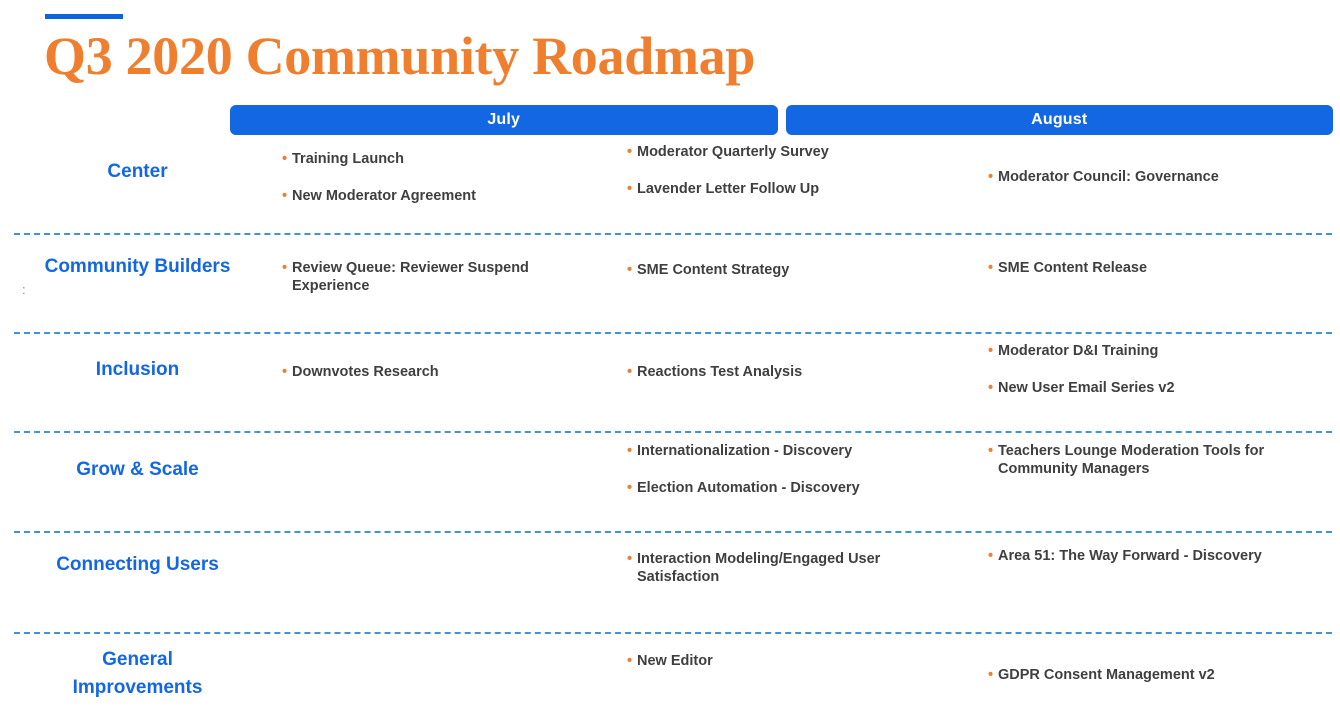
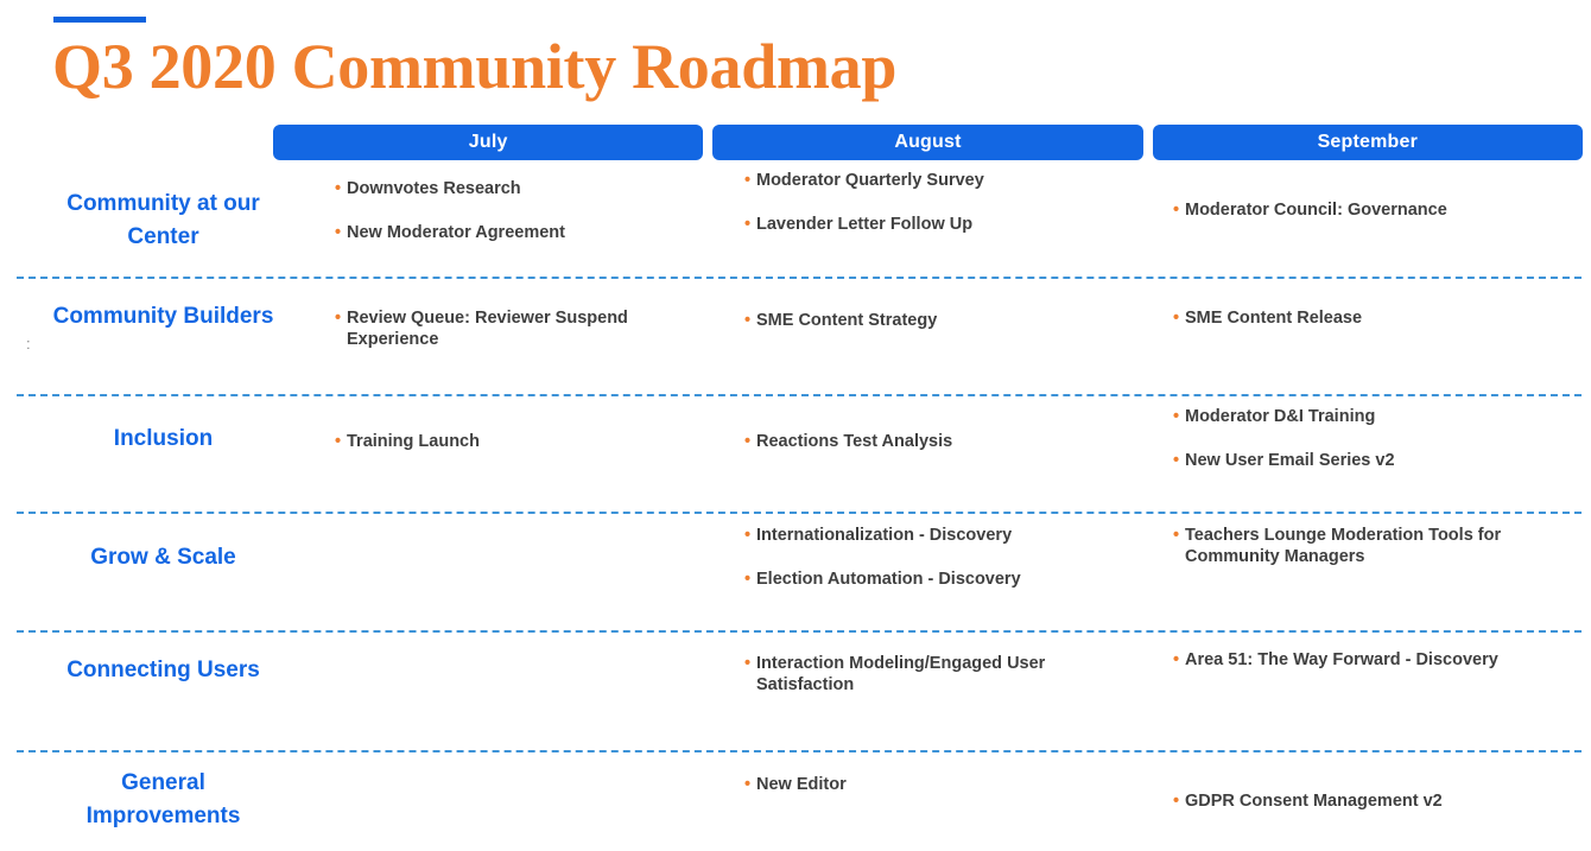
  Q3 2020 Community Roadmap
  July
  August
+ September
+ Community at our
  Center
  •
- Training Launch
+ Downvotes Research
  •
  New Moderator Agreement
  •
  Moderator Quarterly Survey
  •
  Lavender Letter Follow Up
  •
  Moderator Council: Governance
  Community Builders
  •
  Review Queue: Reviewer Suspend Experience
  •
  SME Content Strategy
  •
  SME Content Release
  Inclusion
  •
- Downvotes Research
+ Training Launch
  •
  Reactions Test Analysis
  •
  Moderator D&I Training
  •
  New User Email Series v2
  Grow & Scale
  •
  Internationalization - Discovery
  •
  Election Automation - Discovery
  •
  Teachers Lounge Moderation Tools for Community Managers
  Connecting Users
  •
  Interaction Modeling/Engaged User Satisfaction
  •
  Area 51: The Way Forward - Discovery
  General
  Improvements
  •
  New Editor
  •
  GDPR Consent Management v2
  :
